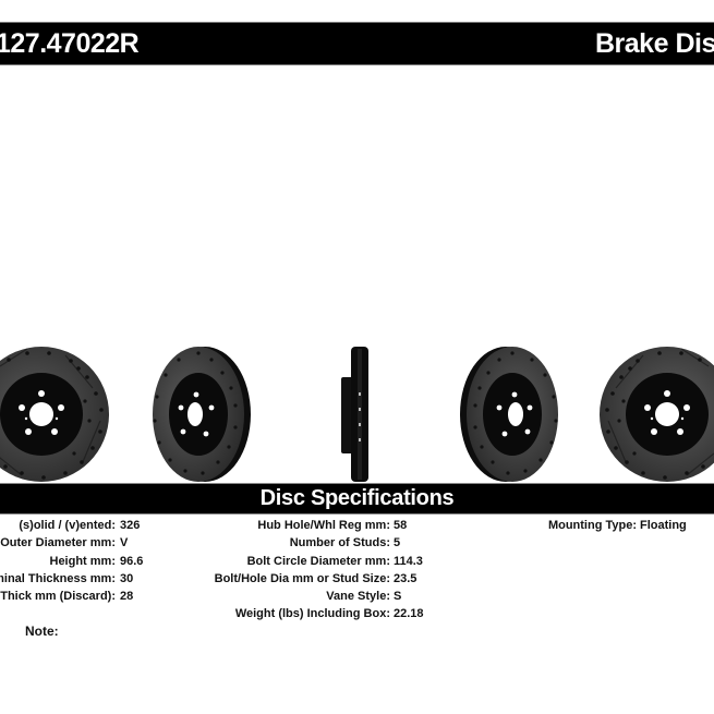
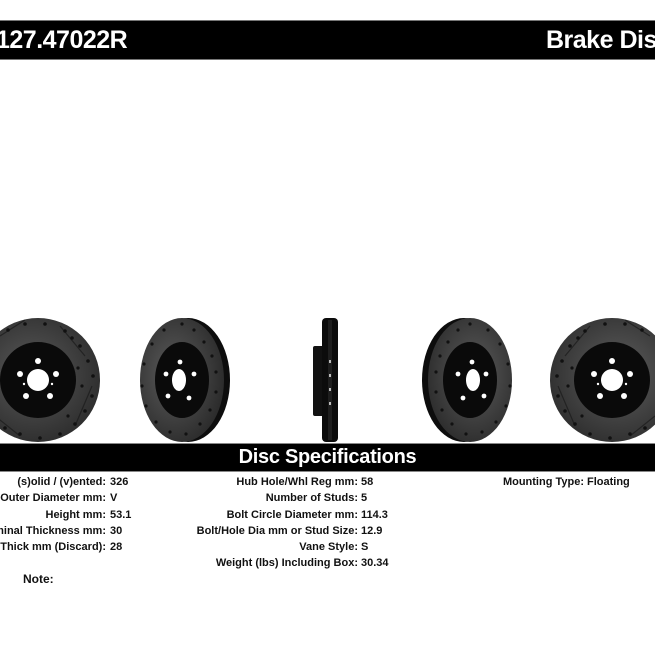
  127.47022R
  Brake Dis
  Disc Specifications
  (s)olid / (v)ented:
  326
  Outer Diameter mm:
  V
  Height mm:
- 96.6
+ 53.1
  inal Thickness mm:
  30
  Thick mm (Discard):
  28
  Hub Hole/Whl Reg mm:
  58
  Number of Studs:
  5
  Bolt Circle Diameter mm:
  114.3
  Bolt/Hole Dia mm or Stud Size:
- 23.5
+ 12.9
  Vane Style:
  S
  Weight (lbs) Including Box:
- 22.18
+ 30.34
  Mounting Type:
  Floating
  Note:
